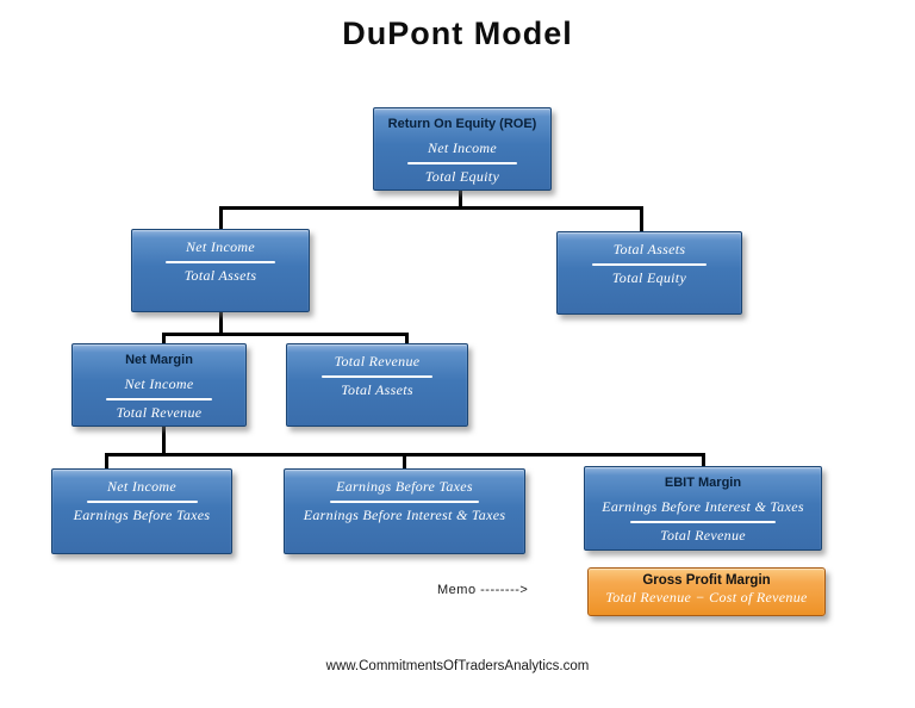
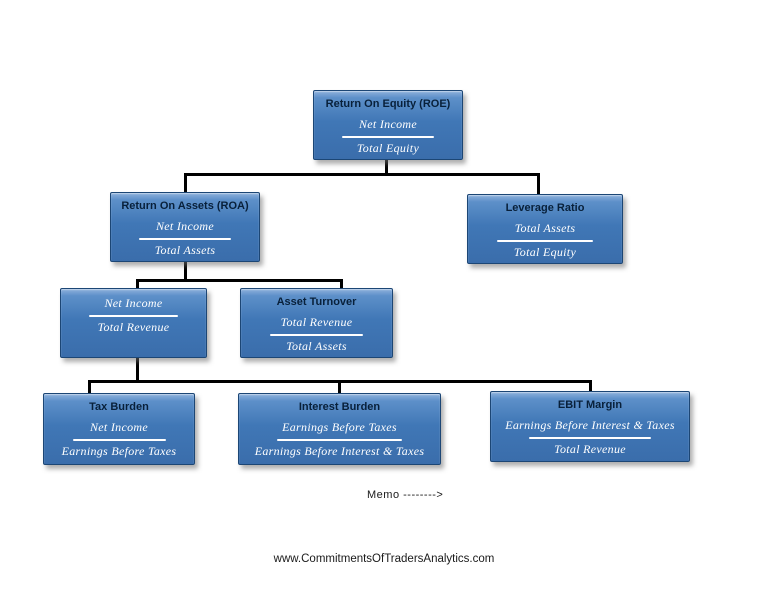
- DuPont Model
  Return On Equity (ROE)
  Net Income
  Total Equity
+ Return On Assets (ROA)
  Net Income
  Total Assets
+ Leverage Ratio
  Total Assets
  Total Equity
- Net Margin
  Net Income
  Total Revenue
+ Asset Turnover
  Total Revenue
  Total Assets
+ Tax Burden
  Net Income
  Earnings Before Taxes
+ Interest Burden
  Earnings Before Taxes
  Earnings Before Interest & Taxes
  EBIT Margin
  Earnings Before Interest & Taxes
  Total Revenue
  Memo -------->
- Gross Profit Margin
- Total Revenue − Cost of Revenue
  www.CommitmentsOfTradersAnalytics.com
